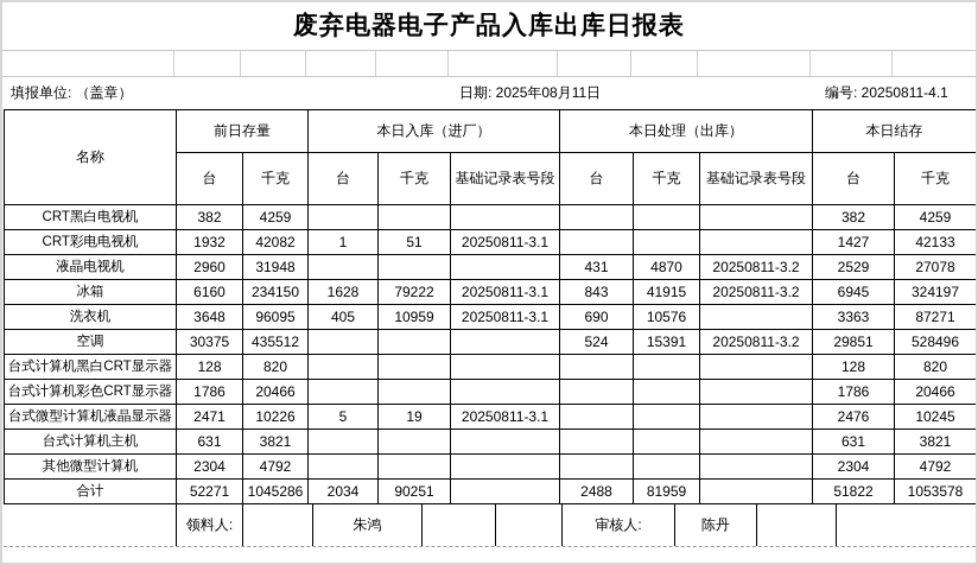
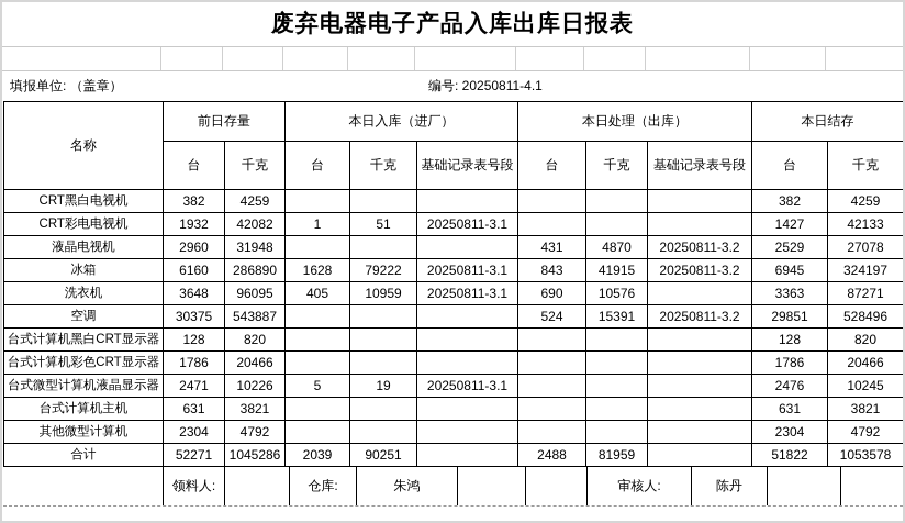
  废弃电器电子产品入库出库日报表
  填报单位: （盖章）
- 日期: 2025年08月11日
  编号: 20250811-4.1
  名称	前日存量	本日入库（进厂）	本日处理（出库）	本日结存
  台	千克	台	千克	基础记录表号段	台	千克	基础记录表号段	台	千克
  CRT黑白电视机	382	4259							382	4259
  CRT彩电电视机	1932	42082	1	51	20250811-3.1				1427	42133
  液晶电视机	2960	31948				431	4870	20250811-3.2	2529	27078
- 冰箱	6160	234150	1628	79222	20250811-3.1	843	41915	20250811-3.2	6945	324197
+ 冰箱	6160	286890	1628	79222	20250811-3.1	843	41915	20250811-3.2	6945	324197
  洗衣机	3648	96095	405	10959	20250811-3.1	690	10576		3363	87271
- 空调	30375	435512				524	15391	20250811-3.2	29851	528496
+ 空调	30375	543887				524	15391	20250811-3.2	29851	528496
  台式计算机黑白CRT显示器	128	820							128	820
  台式计算机彩色CRT显示器	1786	20466							1786	20466
  台式微型计算机液晶显示器	2471	10226	5	19	20250811-3.1				2476	10245
  台式计算机主机	631	3821							631	3821
  其他微型计算机	2304	4792							2304	4792
- 合计	52271	1045286	2034	90251		2488	81959		51822	1053578
+ 合计	52271	1045286	2039	90251		2488	81959		51822	1053578
  领料人:
+ 仓库:
  朱鸿
  审核人:
  陈丹
